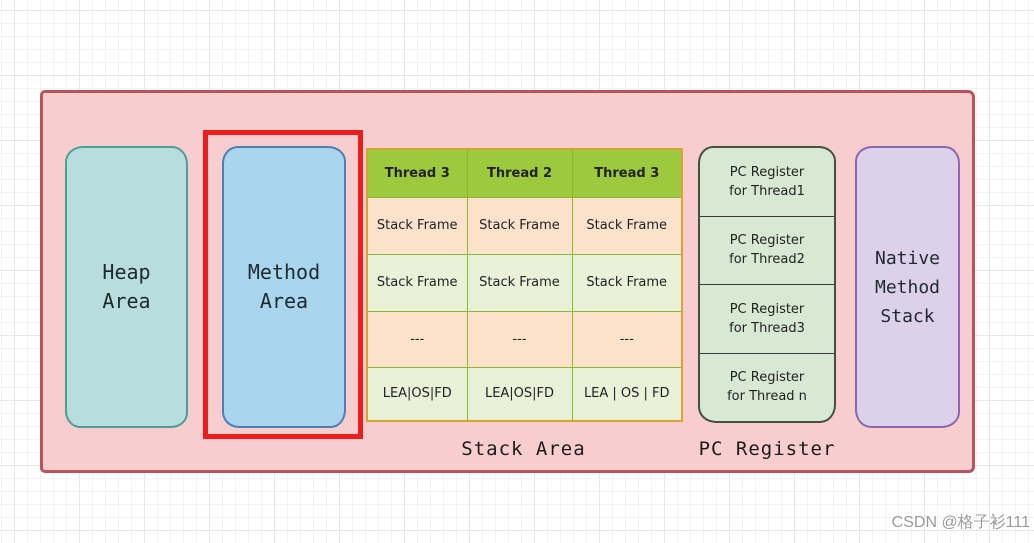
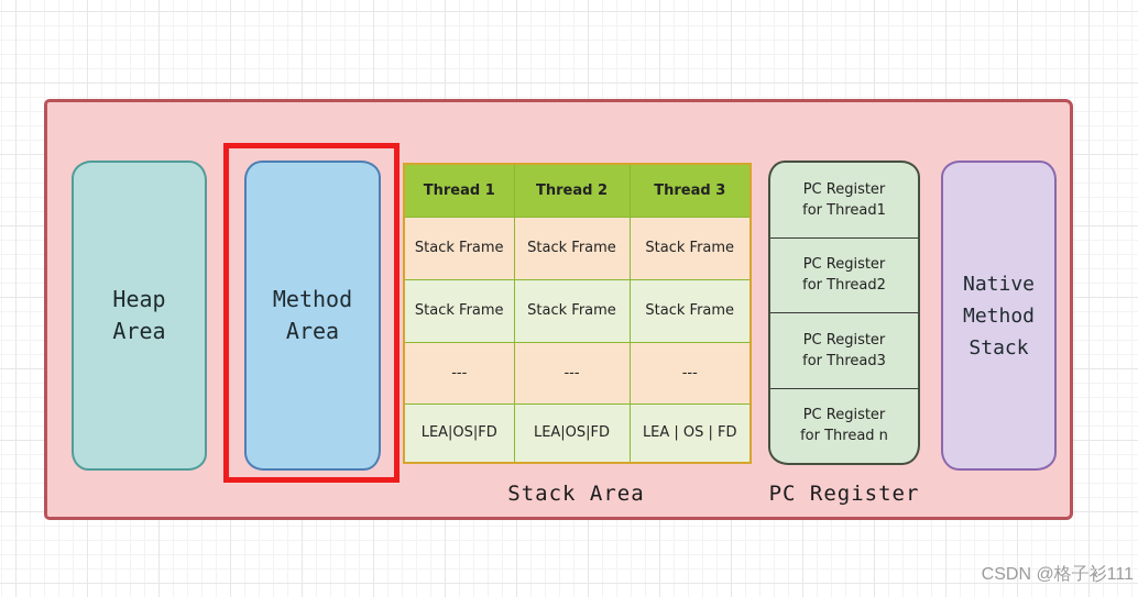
  Heap
  Area
  Method
  Area
- Thread 3	Thread 2	Thread 3
+ Thread 1	Thread 2	Thread 3
  Stack Frame	Stack Frame	Stack Frame
  Stack Frame	Stack Frame	Stack Frame
  ---	---	---
  LEA|OS|FD	LEA|OS|FD	LEA | OS | FD
  PC Register
  for Thread1
  PC Register
  for Thread2
  PC Register
  for Thread3
  PC Register
  for Thread n
  Native
  Method
  Stack
  Stack Area
  PC Register
  CSDN @格子衫111
